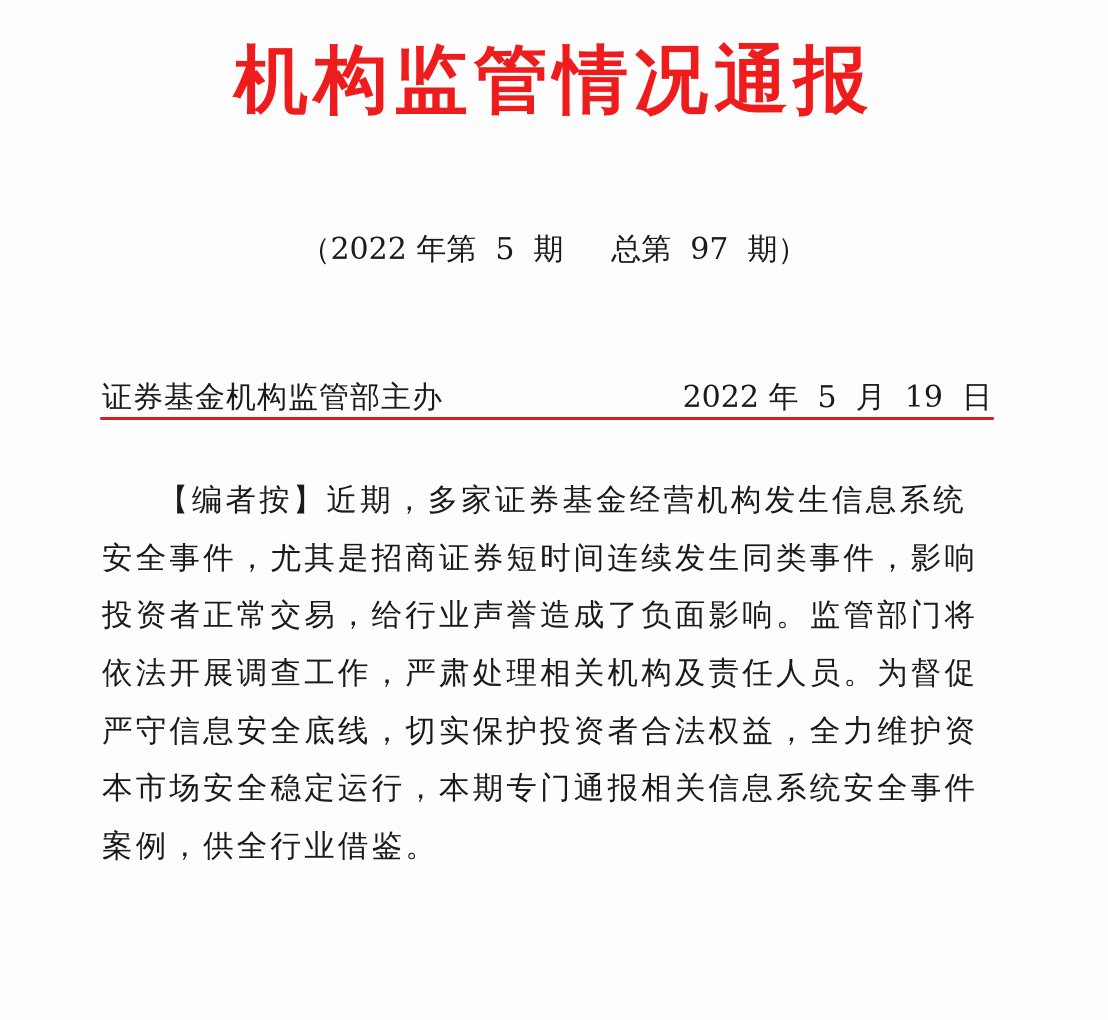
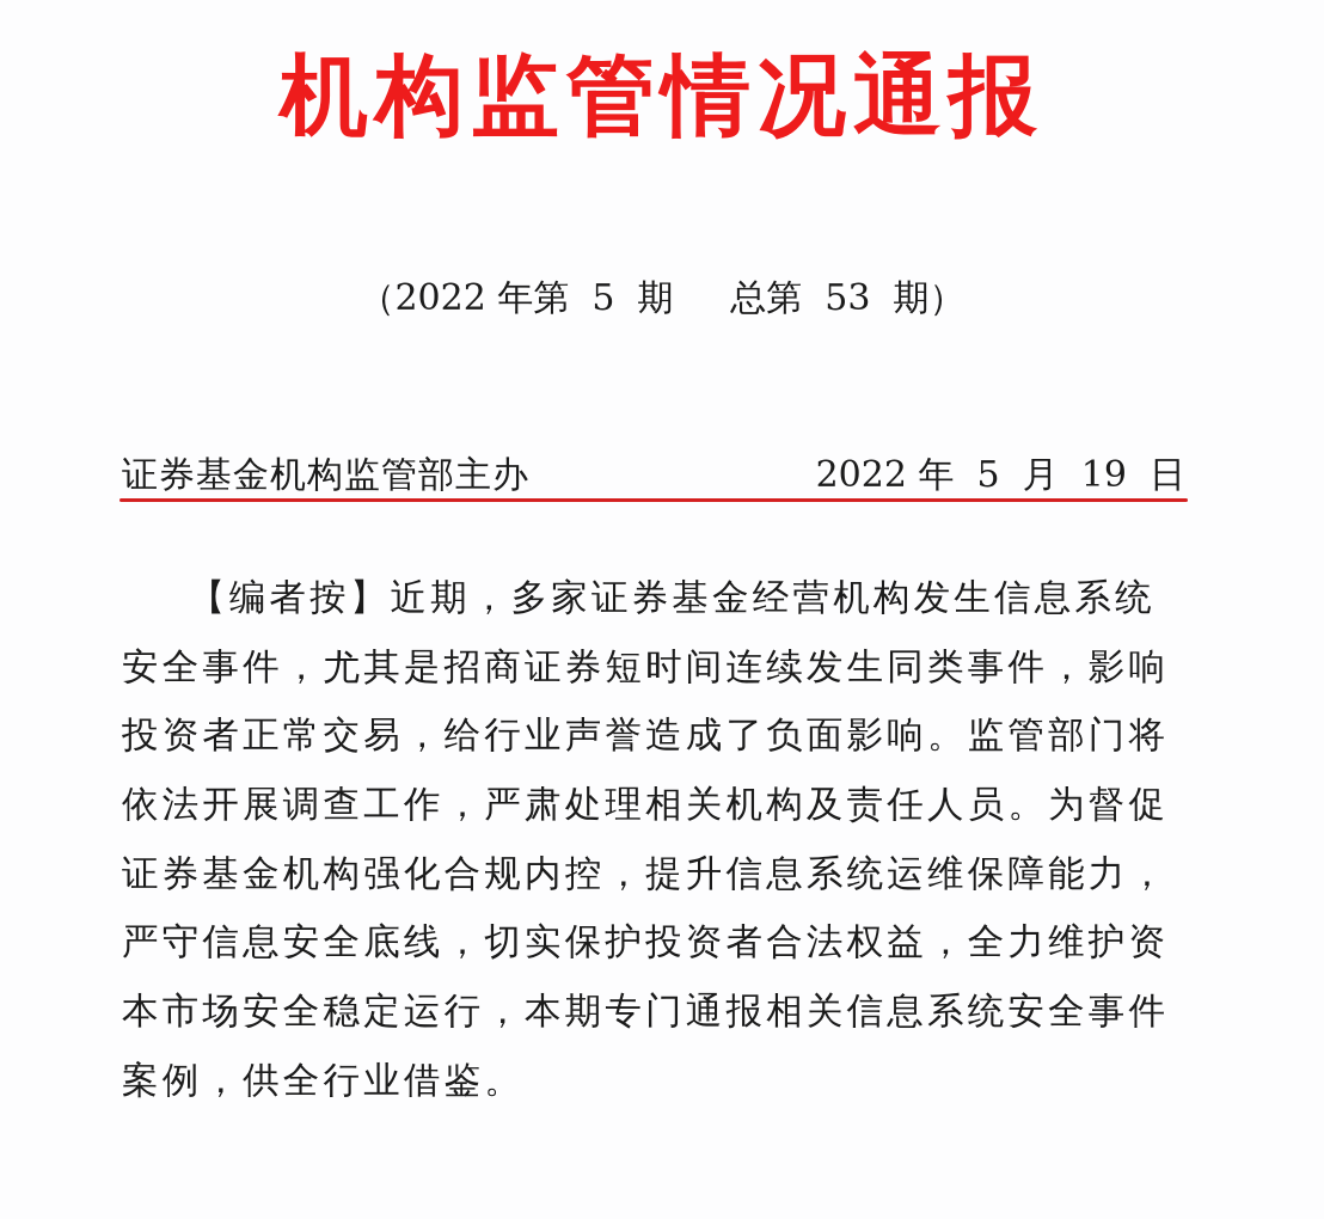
  机构监管情况通报
- （2022 年第 5 期 总第 97 期）
+ （2022 年第 5 期 总第 53 期）
  证券基金机构监管部主办
  2022 年 5 月 19 日
  【编者按】近期，多家证券基金经营机构发生信息系统
  安全事件，尤其是招商证券短时间连续发生同类事件，影响
  投资者正常交易，给行业声誉造成了负面影响。监管部门将
  依法开展调查工作，严肃处理相关机构及责任人员。为督促
+ 证券基金机构强化合规内控，提升信息系统运维保障能力，
  严守信息安全底线，切实保护投资者合法权益，全力维护资
  本市场安全稳定运行，本期专门通报相关信息系统安全事件
  案例，供全行业借鉴。
